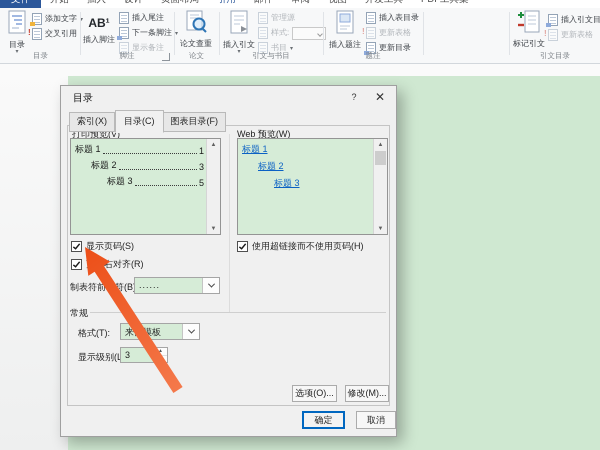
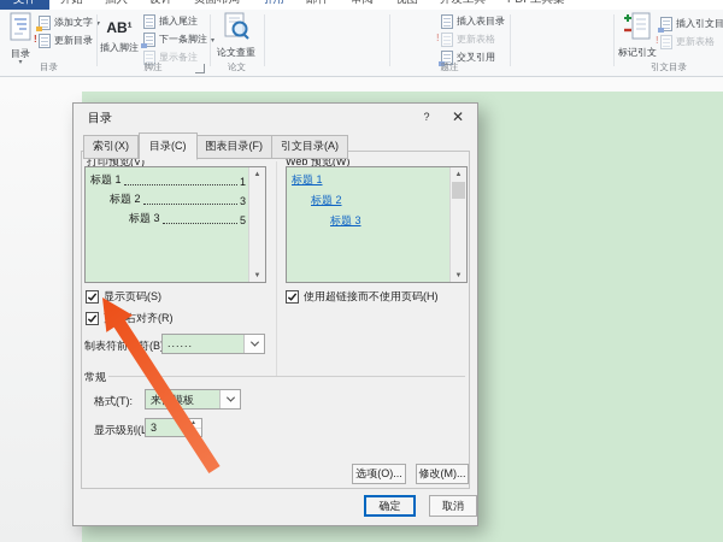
  目录
  添加文字
- 交叉引用
+ 更新目录
  目录
  AB¹
  插入脚注
  插入尾注
  下一条脚注
  显示备注
  脚注
  论文查重
  论文
- 插入引文
- 管理源
- 样式:
- 书目
- 引文与书目
- 插入题注
  插入表目录
  更新表格
- 更新目录
+ 交叉引用
  题注
  标记引文
  插入引文目
  更新表格
  引文目录
  目录
  ?
  ✕
  索引(X)
  目录(C)
  图表目录(F)
+ 引文目录(A)
  打印预览(V)
  标题 1
  1
  标题 2
  3
  标题 3
  5
  Web 预览(W)
  标题 1
  标题 2
  标题 3
  显示页码(S)
  右对齐(R)
  制表符前符(B
  ......
  使用超链接而不使用页码(H)
  常规
  格式(T):
  来模板
  3
  选项(O)...
  修改(M)...
  确定
  取消
